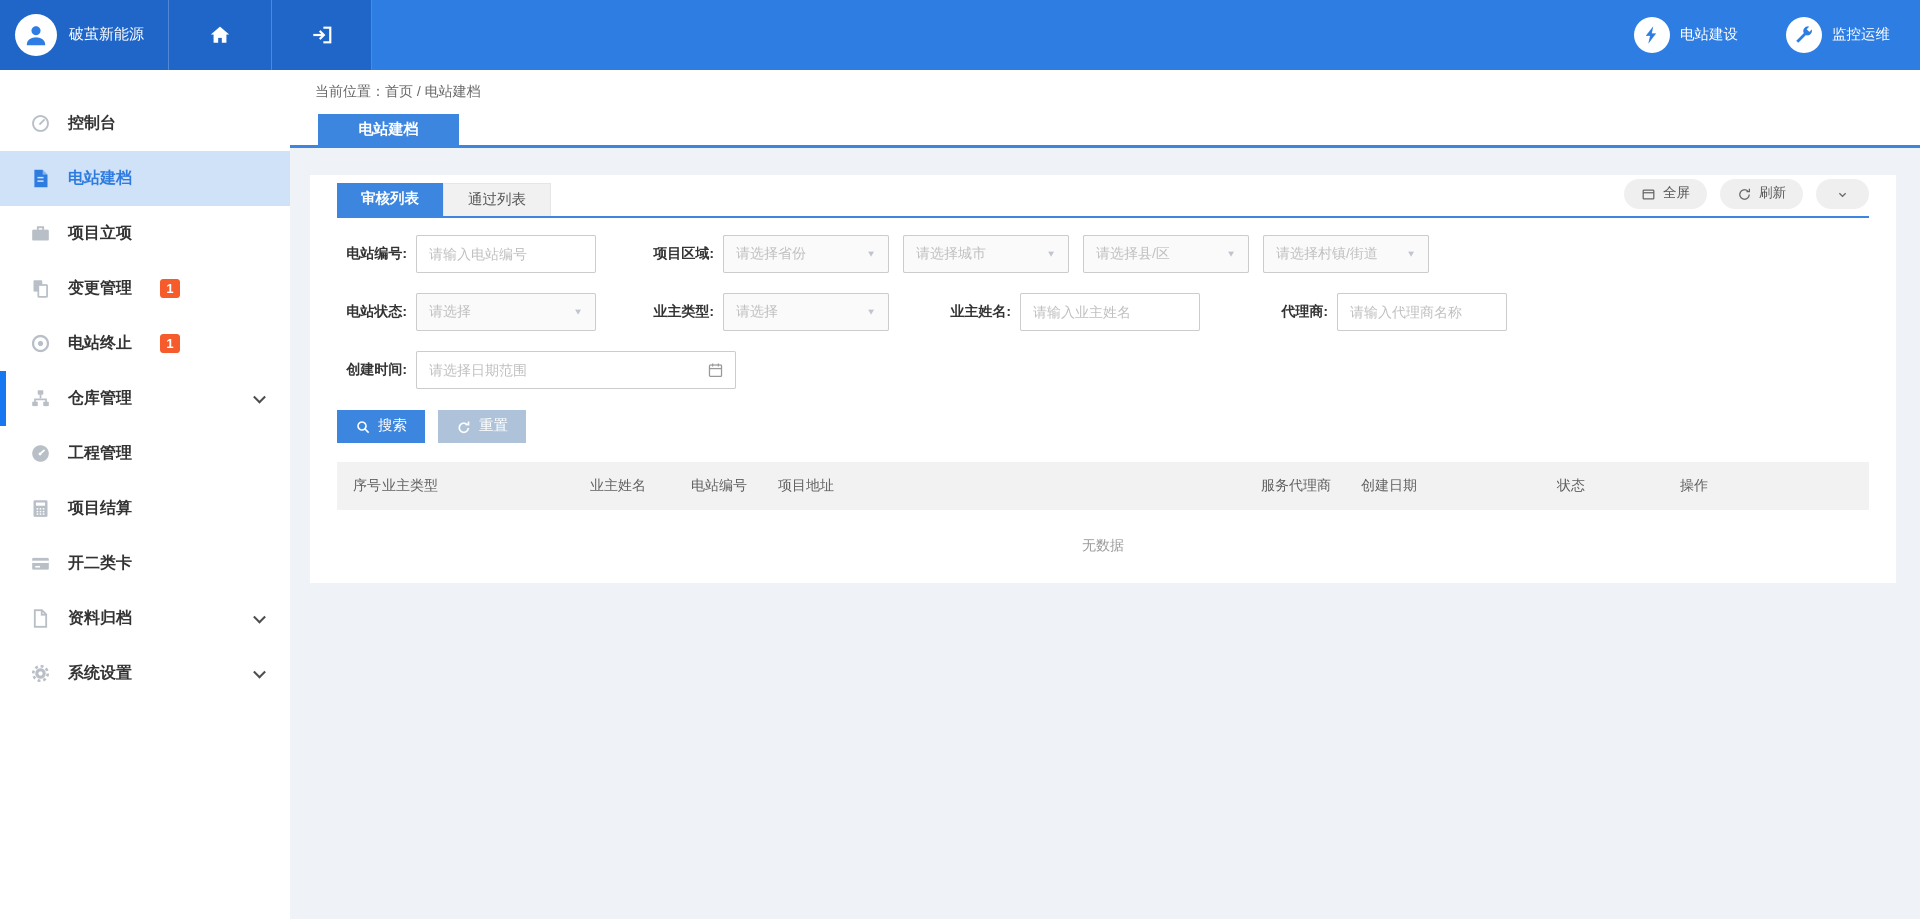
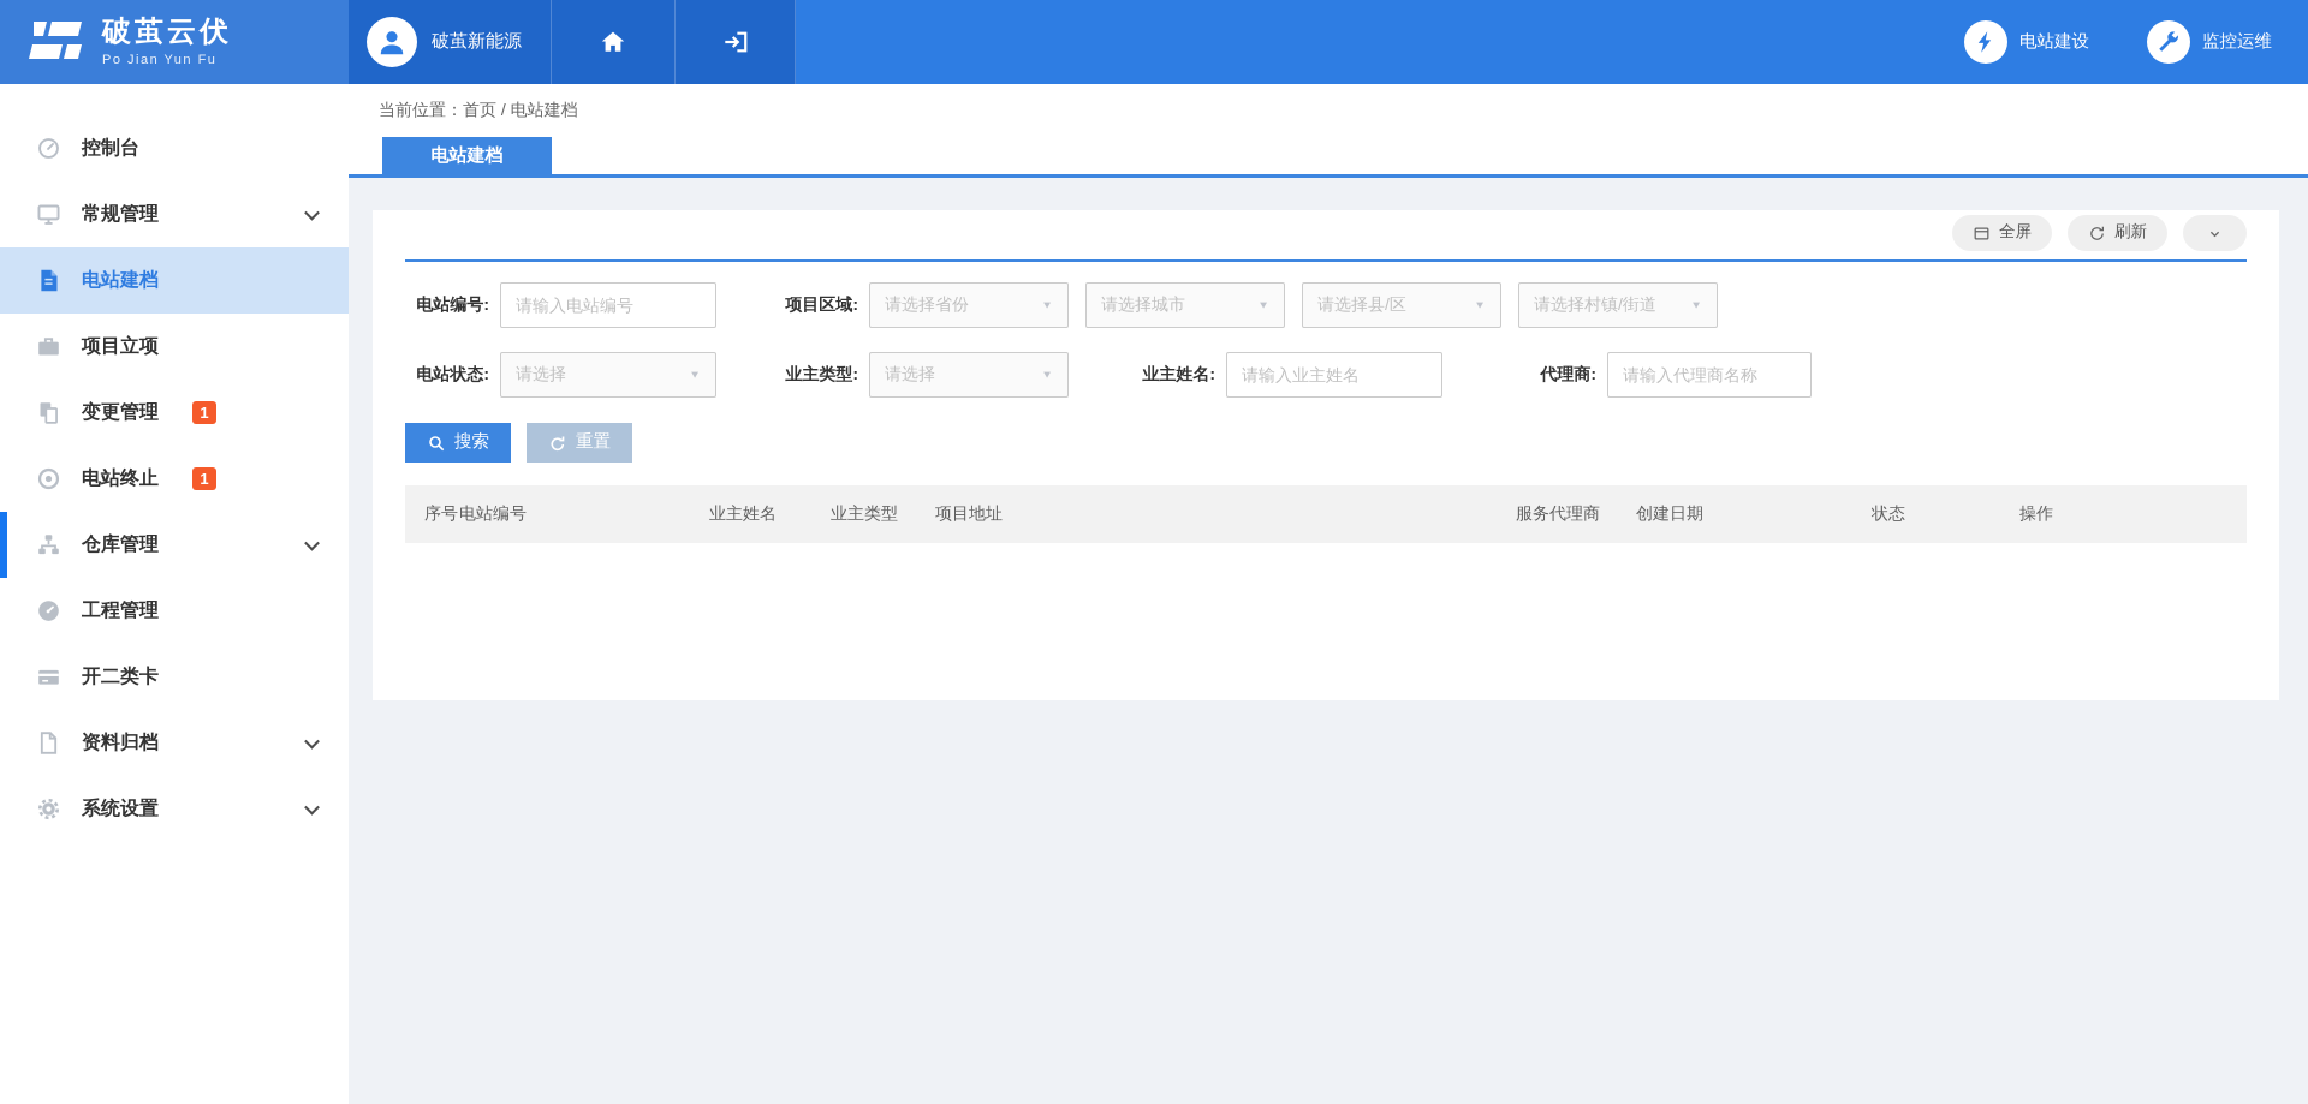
+ 破茧云伏
+ Po Jian Yun Fu
  破茧新能源
  电站建设
  监控运维
  控制台
+ 常规管理
  电站建档
  项目立项
  变更管理
  1
  电站终止
  1
  仓库管理
  工程管理
- 项目结算
  开二类卡
  资料归档
  系统设置
  当前位置：
  首页 / 电站建档
  电站建档
- 审核列表
- 通过列表
  全屏
  刷新
  电站编号:
  请输入电站编号
  项目区域:
  请选择省份
  ▼
  请选择城市
  ▼
  请选择县/区
  ▼
  请选择村镇/街道
  ▼
  电站状态:
  请选择
  ▼
  业主类型:
  请选择
  ▼
  业主姓名:
  请输入业主姓名
  代理商:
  请输入代理商名称
- 创建时间:
- 请选择日期范围
  搜索
  重置
  序号
- 业主类型
+ 电站编号
  业主姓名
- 电站编号
+ 业主类型
  项目地址
  服务代理商
  创建日期
  状态
  操作
- 无数据
